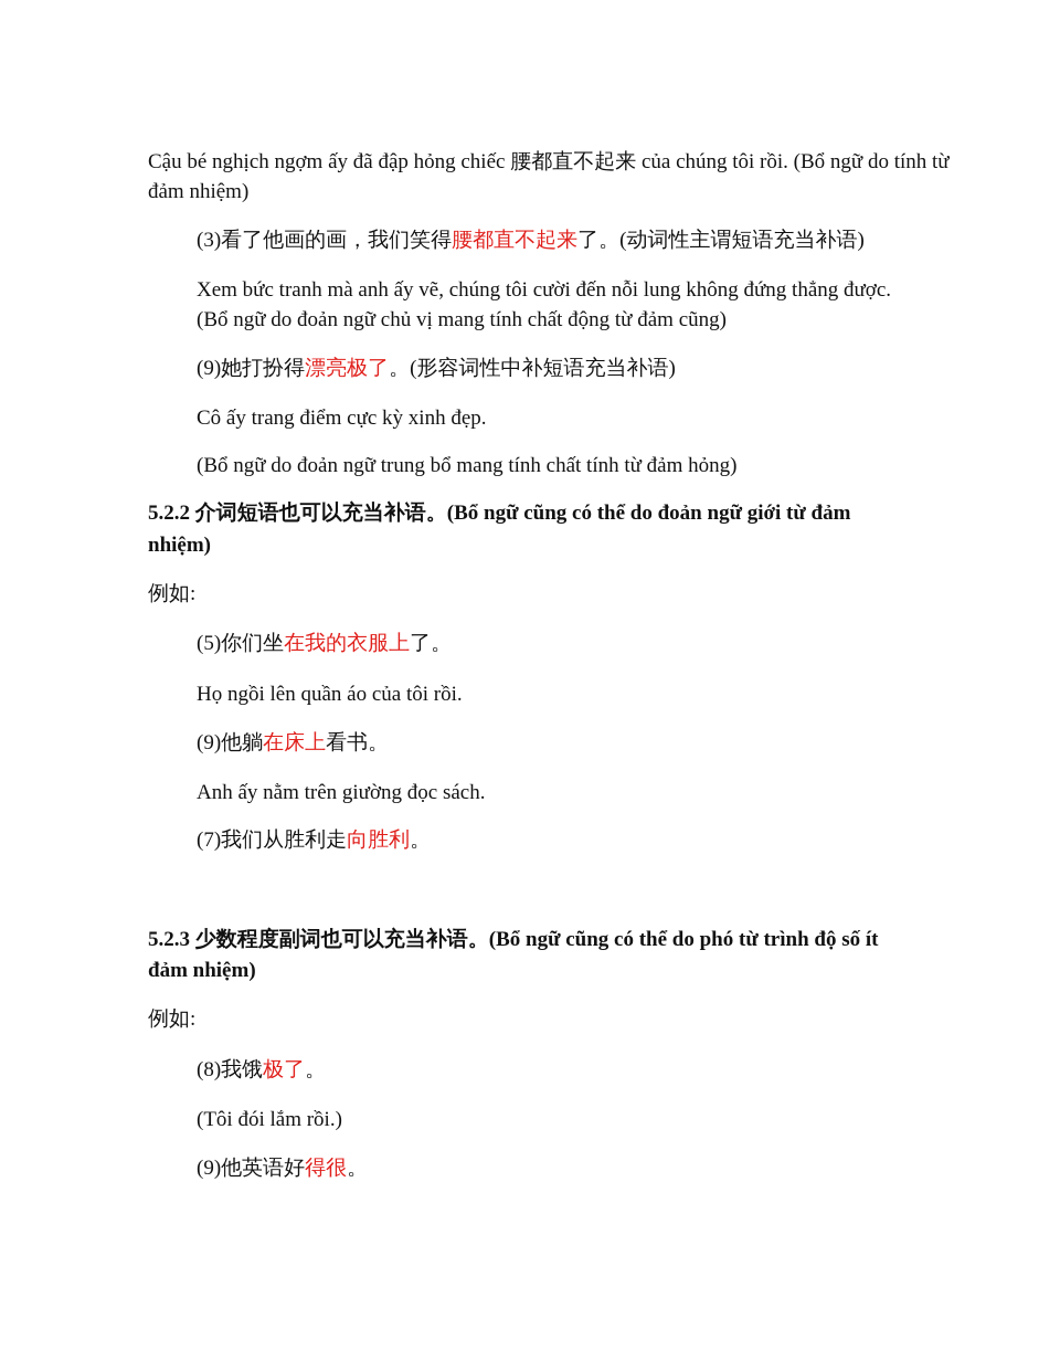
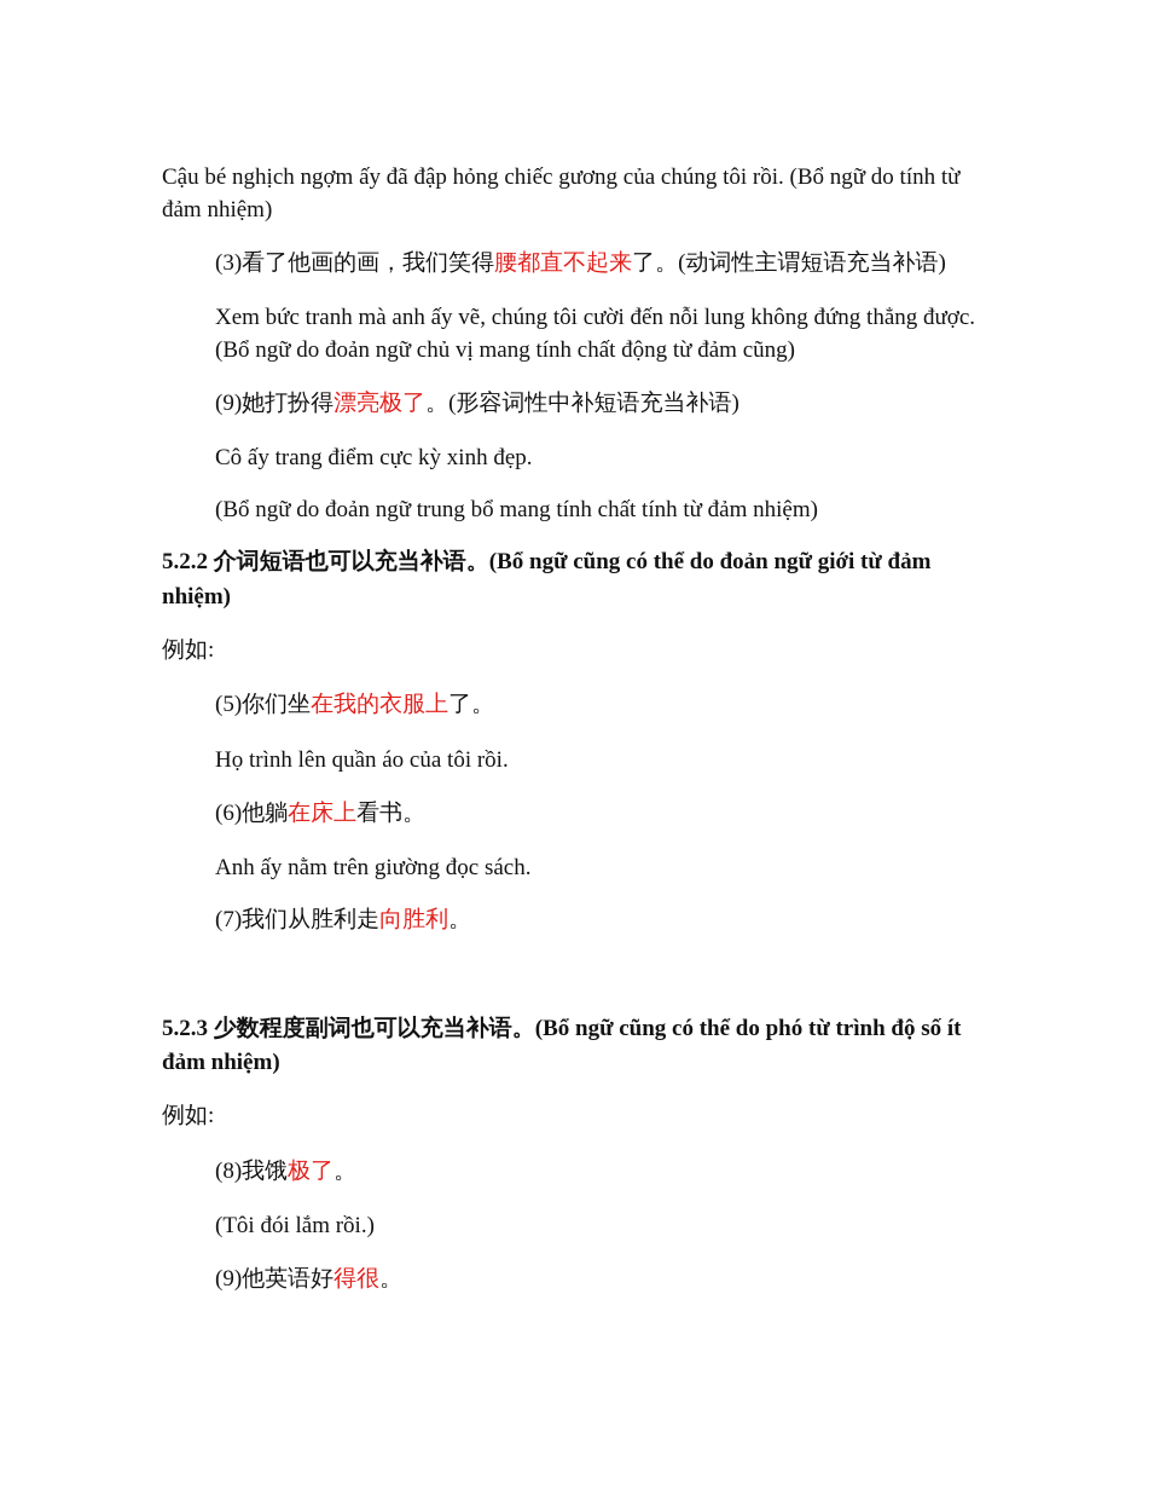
- Cậu bé nghịch ngợm ấy đã đập hỏng chiếc 腰都直不起来 của chúng tôi rồi. (Bổ ngữ do tính từ
+ Cậu bé nghịch ngợm ấy đã đập hỏng chiếc gương của chúng tôi rồi. (Bổ ngữ do tính từ
  đảm nhiệm)
  (3)看了他画的画，我们笑得腰都直不起来了。(动词性主谓短语充当补语)
  Xem bức tranh mà anh ấy vẽ, chúng tôi cười đến nỗi lung không đứng thẳng được.
  (Bổ ngữ do đoản ngữ chủ vị mang tính chất động từ đảm cũng)
  (9)她打扮得漂亮极了。(形容词性中补短语充当补语)
  Cô ấy trang điểm cực kỳ xinh đẹp.
- (Bổ ngữ do đoản ngữ trung bổ mang tính chất tính từ đảm hỏng)
+ (Bổ ngữ do đoản ngữ trung bổ mang tính chất tính từ đảm nhiệm)
  5.2.2 介词短语也可以充当补语。(Bổ ngữ cũng có thể do đoản ngữ giới từ đảm
  nhiệm)
  例如:
  (5)你们坐在我的衣服上了。
- Họ ngồi lên quần áo của tôi rồi.
+ Họ trình lên quần áo của tôi rồi.
- (9)他躺在床上看书。
+ (6)他躺在床上看书。
  Anh ấy nằm trên giường đọc sách.
  (7)我们从胜利走向胜利。
  5.2.3 少数程度副词也可以充当补语。(Bổ ngữ cũng có thể do phó từ trình độ số ít
  đảm nhiệm)
  例如:
  (8)我饿极了。
  (Tôi đói lắm rồi.)
  (9)他英语好得很。
